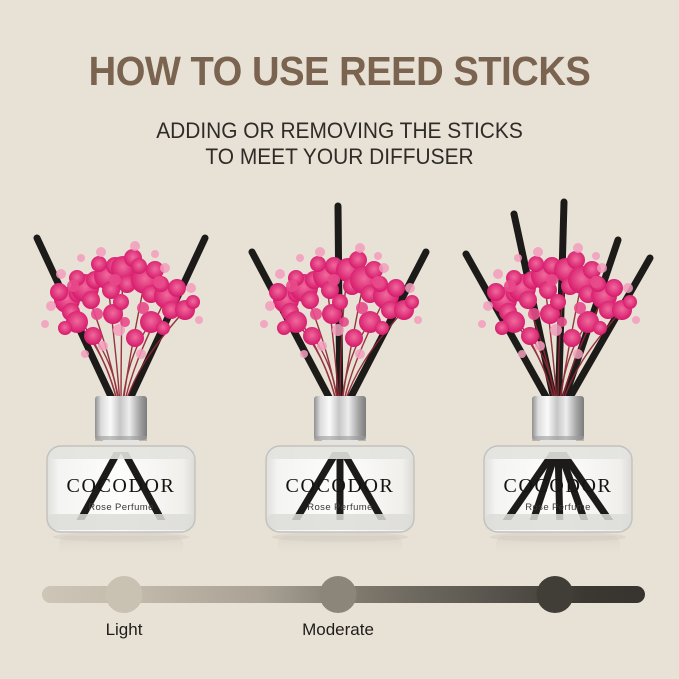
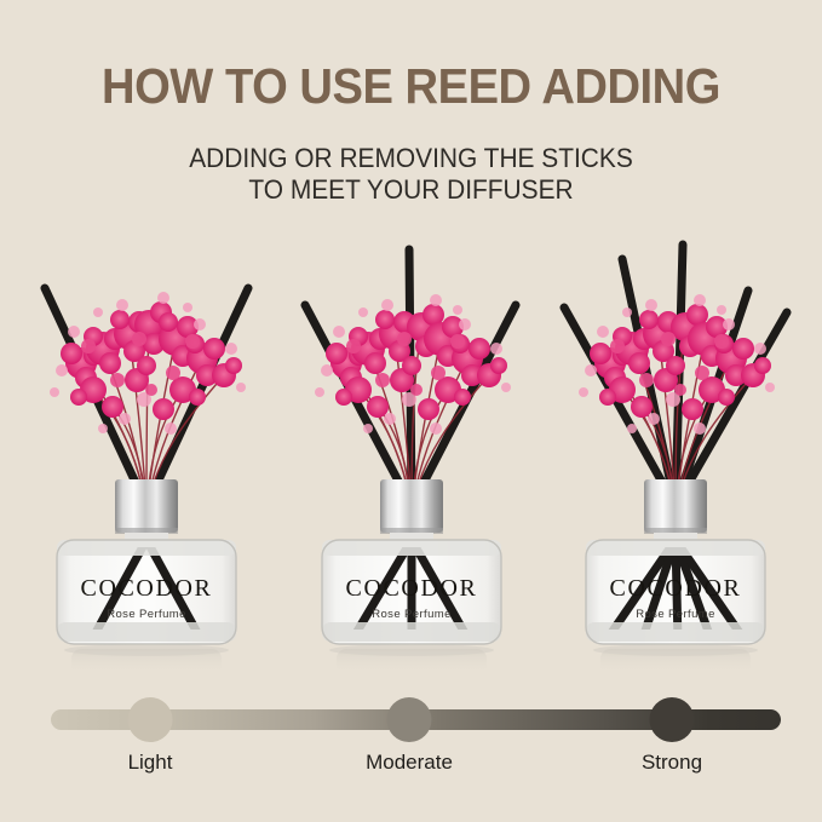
- HOW TO USE REED STICKS
+ HOW TO USE REED ADDING
  ADDING OR REMOVING THE STICKS
  TO MEET YOUR DIFFUSER
  COCODOR
  Rose Perfume
  COCODOR
  Rose Perfume
  COCODOR
  Rose Perfume
  Light
  Moderate
+ Strong
